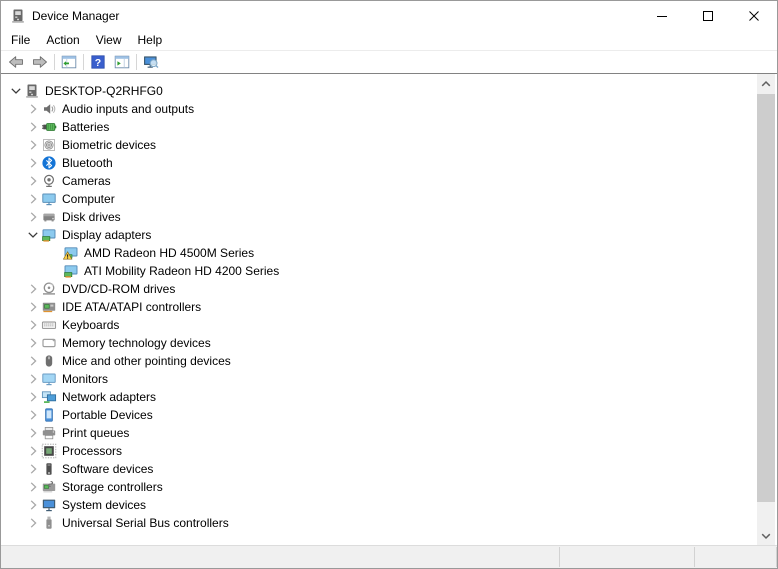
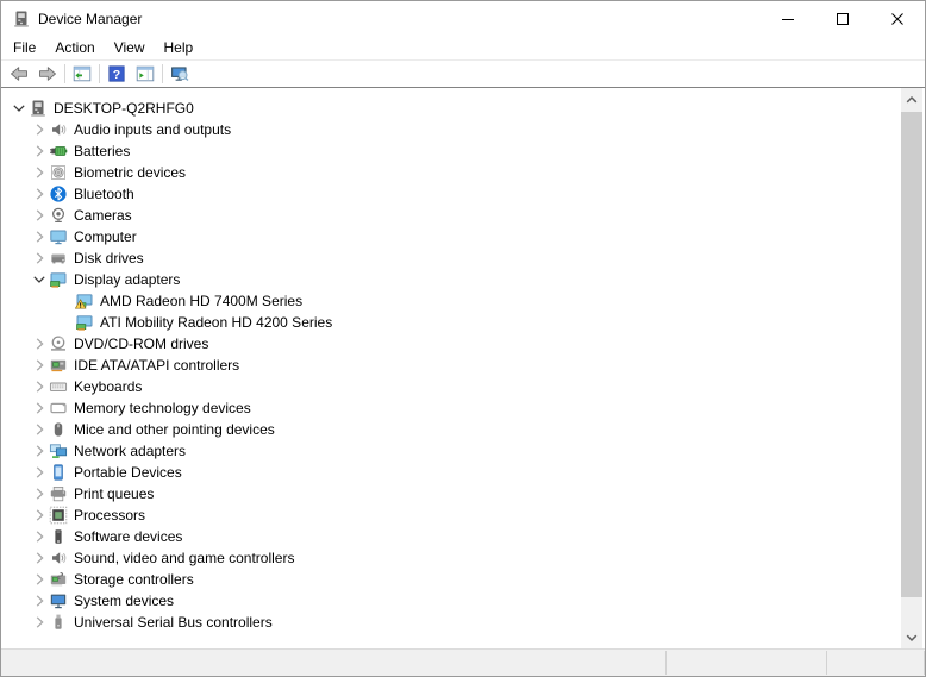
  Device Manager
  File
  Action
  View
  Help
  ?
  DESKTOP-Q2RHFG0
  Audio inputs and outputs
  Batteries
  Biometric devices
  Bluetooth
  Cameras
  Computer
  Disk drives
  Display adapters
- AMD Radeon HD 4500M Series
+ AMD Radeon HD 7400M Series
  ATI Mobility Radeon HD 4200 Series
  DVD/CD-ROM drives
  IDE ATA/ATAPI controllers
  Keyboards
  Memory technology devices
  Mice and other pointing devices
- Monitors
  Network adapters
  Portable Devices
  Print queues
  Processors
  Software devices
+ Sound, video and game controllers
  Storage controllers
  System devices
  Universal Serial Bus controllers
